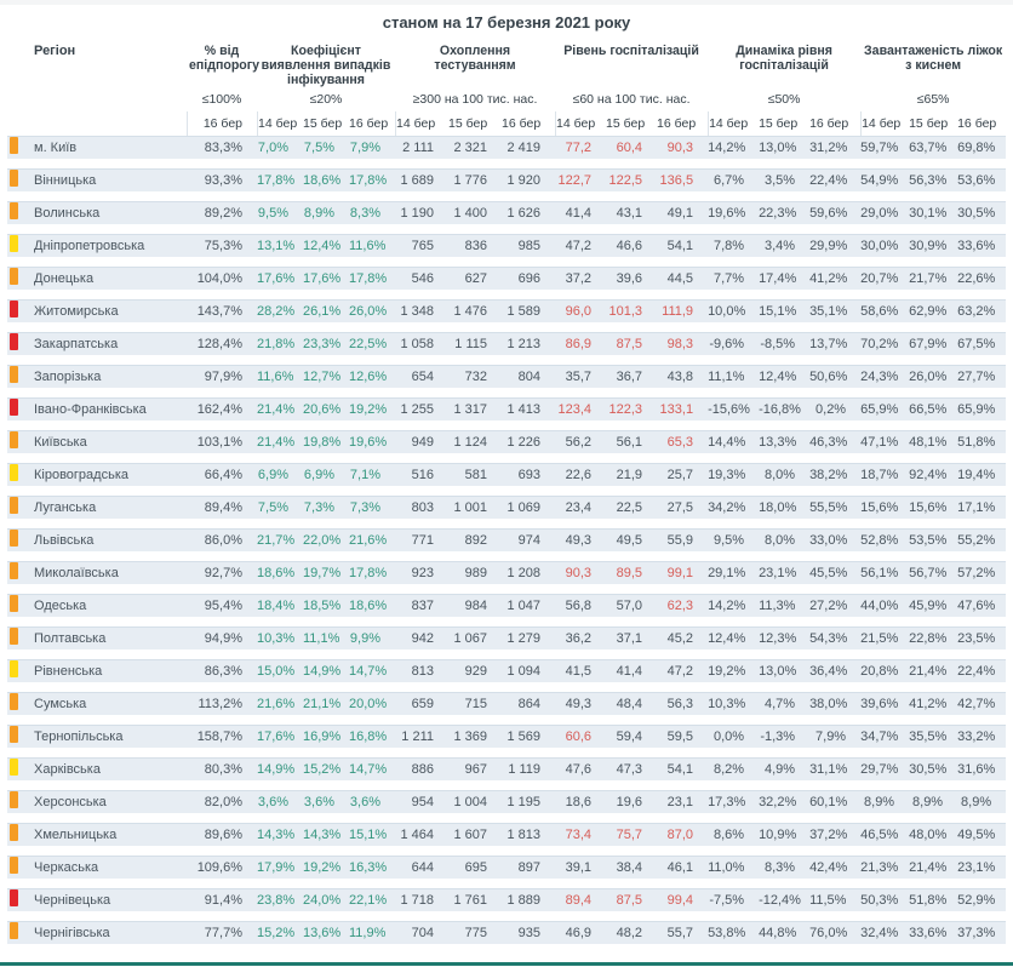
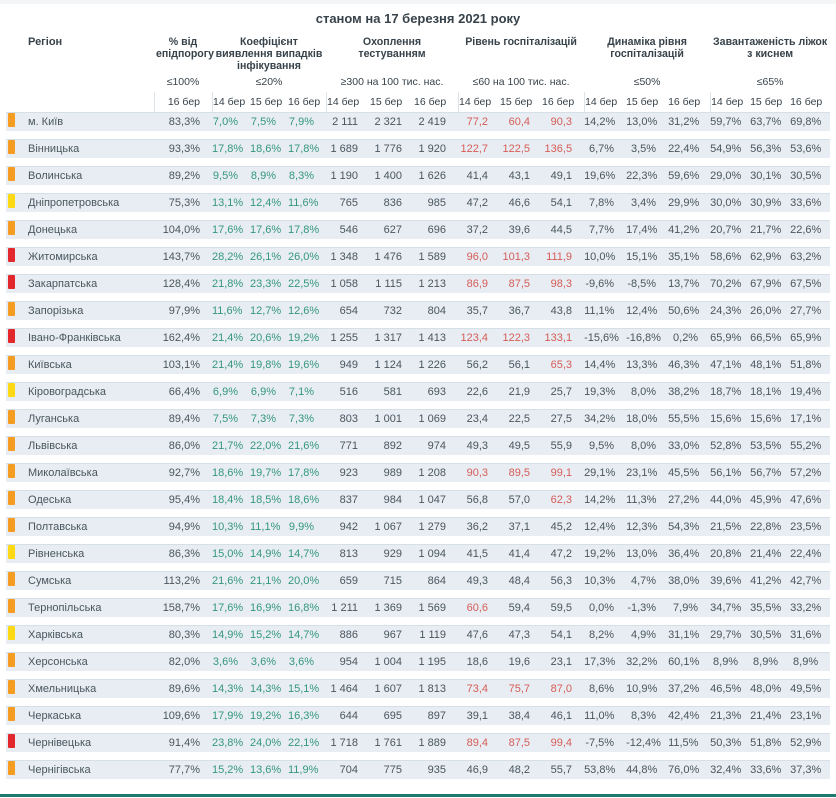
  станом на 17 березня 2021 року
  Регіон	% від епідпорогу	Коефіцієнт виявлення випадків інфікування	Охоплення тестуванням	Рівень госпіталізацій	Динаміка рівня госпіталізацій	Завантаженість ліжок з киснем
  ≤100%	≤20%	≥300 на 100 тис. нас.	≤60 на 100 тис. нас.	≤50%	≤65%
  16 бер	14 бер	15 бер	16 бер	14 бер	15 бер	16 бер	14 бер	15 бер	16 бер	14 бер	15 бер	16 бер	14 бер	15 бер	16 бер
  м. Київ	83,3%	7,0%	7,5%	7,9%	2 111	2 321	2 419	77,2	60,4	90,3	14,2%	13,0%	31,2%	59,7%	63,7%	69,8%
  Вінницька	93,3%	17,8%	18,6%	17,8%	1 689	1 776	1 920	122,7	122,5	136,5	6,7%	3,5%	22,4%	54,9%	56,3%	53,6%
  Волинська	89,2%	9,5%	8,9%	8,3%	1 190	1 400	1 626	41,4	43,1	49,1	19,6%	22,3%	59,6%	29,0%	30,1%	30,5%
  Дніпропетровська	75,3%	13,1%	12,4%	11,6%	765	836	985	47,2	46,6	54,1	7,8%	3,4%	29,9%	30,0%	30,9%	33,6%
  Донецька	104,0%	17,6%	17,6%	17,8%	546	627	696	37,2	39,6	44,5	7,7%	17,4%	41,2%	20,7%	21,7%	22,6%
  Житомирська	143,7%	28,2%	26,1%	26,0%	1 348	1 476	1 589	96,0	101,3	111,9	10,0%	15,1%	35,1%	58,6%	62,9%	63,2%
  Закарпатська	128,4%	21,8%	23,3%	22,5%	1 058	1 115	1 213	86,9	87,5	98,3	-9,6%	-8,5%	13,7%	70,2%	67,9%	67,5%
  Запорізька	97,9%	11,6%	12,7%	12,6%	654	732	804	35,7	36,7	43,8	11,1%	12,4%	50,6%	24,3%	26,0%	27,7%
  Івано-Франківська	162,4%	21,4%	20,6%	19,2%	1 255	1 317	1 413	123,4	122,3	133,1	-15,6%	-16,8%	0,2%	65,9%	66,5%	65,9%
  Київська	103,1%	21,4%	19,8%	19,6%	949	1 124	1 226	56,2	56,1	65,3	14,4%	13,3%	46,3%	47,1%	48,1%	51,8%
- Кіровоградська	66,4%	6,9%	6,9%	7,1%	516	581	693	22,6	21,9	25,7	19,3%	8,0%	38,2%	18,7%	92,4%	19,4%
+ Кіровоградська	66,4%	6,9%	6,9%	7,1%	516	581	693	22,6	21,9	25,7	19,3%	8,0%	38,2%	18,7%	18,1%	19,4%
  Луганська	89,4%	7,5%	7,3%	7,3%	803	1 001	1 069	23,4	22,5	27,5	34,2%	18,0%	55,5%	15,6%	15,6%	17,1%
  Львівська	86,0%	21,7%	22,0%	21,6%	771	892	974	49,3	49,5	55,9	9,5%	8,0%	33,0%	52,8%	53,5%	55,2%
  Миколаївська	92,7%	18,6%	19,7%	17,8%	923	989	1 208	90,3	89,5	99,1	29,1%	23,1%	45,5%	56,1%	56,7%	57,2%
  Одеська	95,4%	18,4%	18,5%	18,6%	837	984	1 047	56,8	57,0	62,3	14,2%	11,3%	27,2%	44,0%	45,9%	47,6%
  Полтавська	94,9%	10,3%	11,1%	9,9%	942	1 067	1 279	36,2	37,1	45,2	12,4%	12,3%	54,3%	21,5%	22,8%	23,5%
  Рівненська	86,3%	15,0%	14,9%	14,7%	813	929	1 094	41,5	41,4	47,2	19,2%	13,0%	36,4%	20,8%	21,4%	22,4%
  Сумська	113,2%	21,6%	21,1%	20,0%	659	715	864	49,3	48,4	56,3	10,3%	4,7%	38,0%	39,6%	41,2%	42,7%
  Тернопільська	158,7%	17,6%	16,9%	16,8%	1 211	1 369	1 569	60,6	59,4	59,5	0,0%	-1,3%	7,9%	34,7%	35,5%	33,2%
  Харківська	80,3%	14,9%	15,2%	14,7%	886	967	1 119	47,6	47,3	54,1	8,2%	4,9%	31,1%	29,7%	30,5%	31,6%
  Херсонська	82,0%	3,6%	3,6%	3,6%	954	1 004	1 195	18,6	19,6	23,1	17,3%	32,2%	60,1%	8,9%	8,9%	8,9%
  Хмельницька	89,6%	14,3%	14,3%	15,1%	1 464	1 607	1 813	73,4	75,7	87,0	8,6%	10,9%	37,2%	46,5%	48,0%	49,5%
  Черкаська	109,6%	17,9%	19,2%	16,3%	644	695	897	39,1	38,4	46,1	11,0%	8,3%	42,4%	21,3%	21,4%	23,1%
  Чернівецька	91,4%	23,8%	24,0%	22,1%	1 718	1 761	1 889	89,4	87,5	99,4	-7,5%	-12,4%	11,5%	50,3%	51,8%	52,9%
  Чернігівська	77,7%	15,2%	13,6%	11,9%	704	775	935	46,9	48,2	55,7	53,8%	44,8%	76,0%	32,4%	33,6%	37,3%
